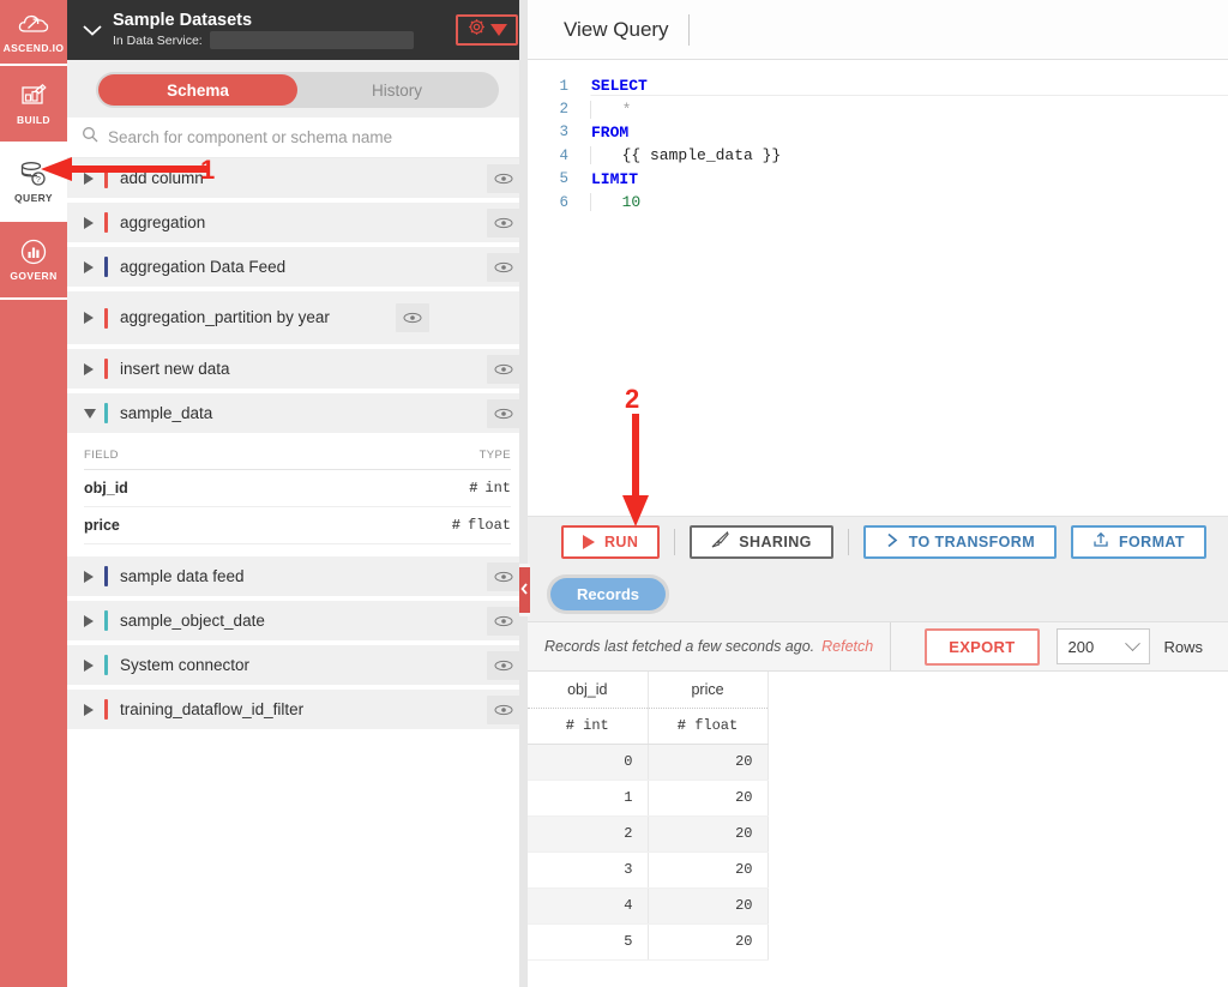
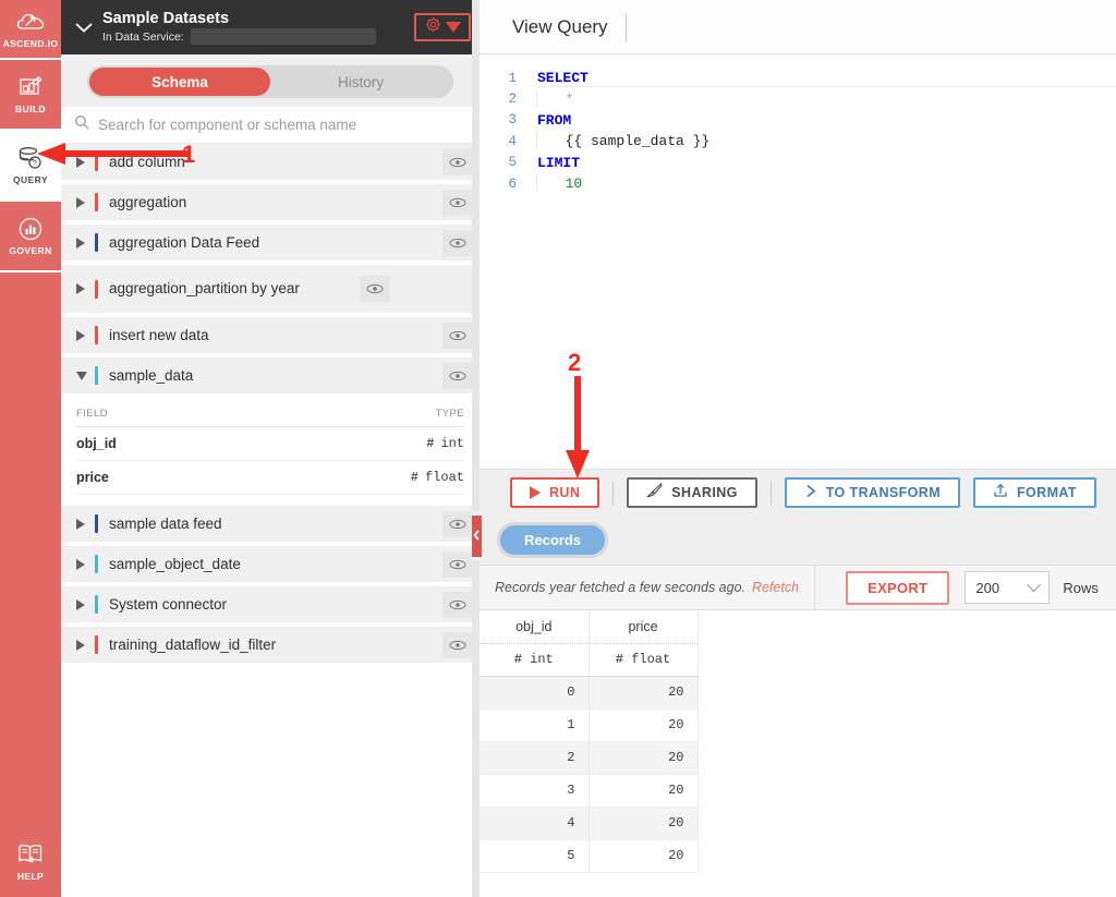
  ASCEND.IO
  BUILD
  QUERY
  GOVERN
+ HELP
  Sample Datasets
  In Data Service:
  Schema
  History
  Search for component or schema name
  add column
  aggregation
  aggregation Data Feed
  aggregation_partition by year
  insert new data
  sample_data
  FIELD
  TYPE
  obj_id
  #
  int
  price
  #
  float
  sample data feed
  sample_object_date
  System connector
  training_dataflow_id_filter
  View Query
  1
  SELECT
  2
  *
  3
  FROM
  4
  {{ sample_data }}
  5
  LIMIT
  6
  10
  RUN
  SHARING
  TO TRANSFORM
  FORMAT
  Records
- Records last fetched a few seconds ago.
+ Records year fetched a few seconds ago.
  Refetch
  EXPORT
  200
  Rows
  obj_id	price
  # int	# float
  0	20
  1	20
  2	20
  3	20
  4	20
  5	20
  1
  2
